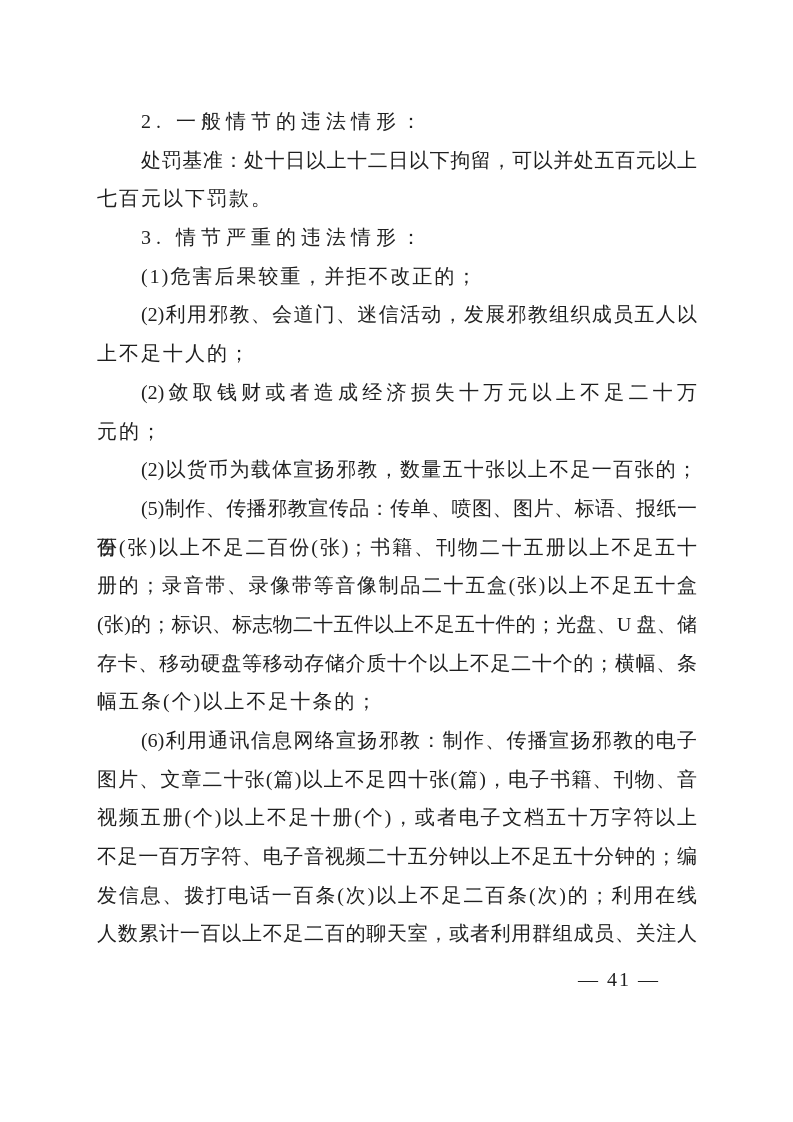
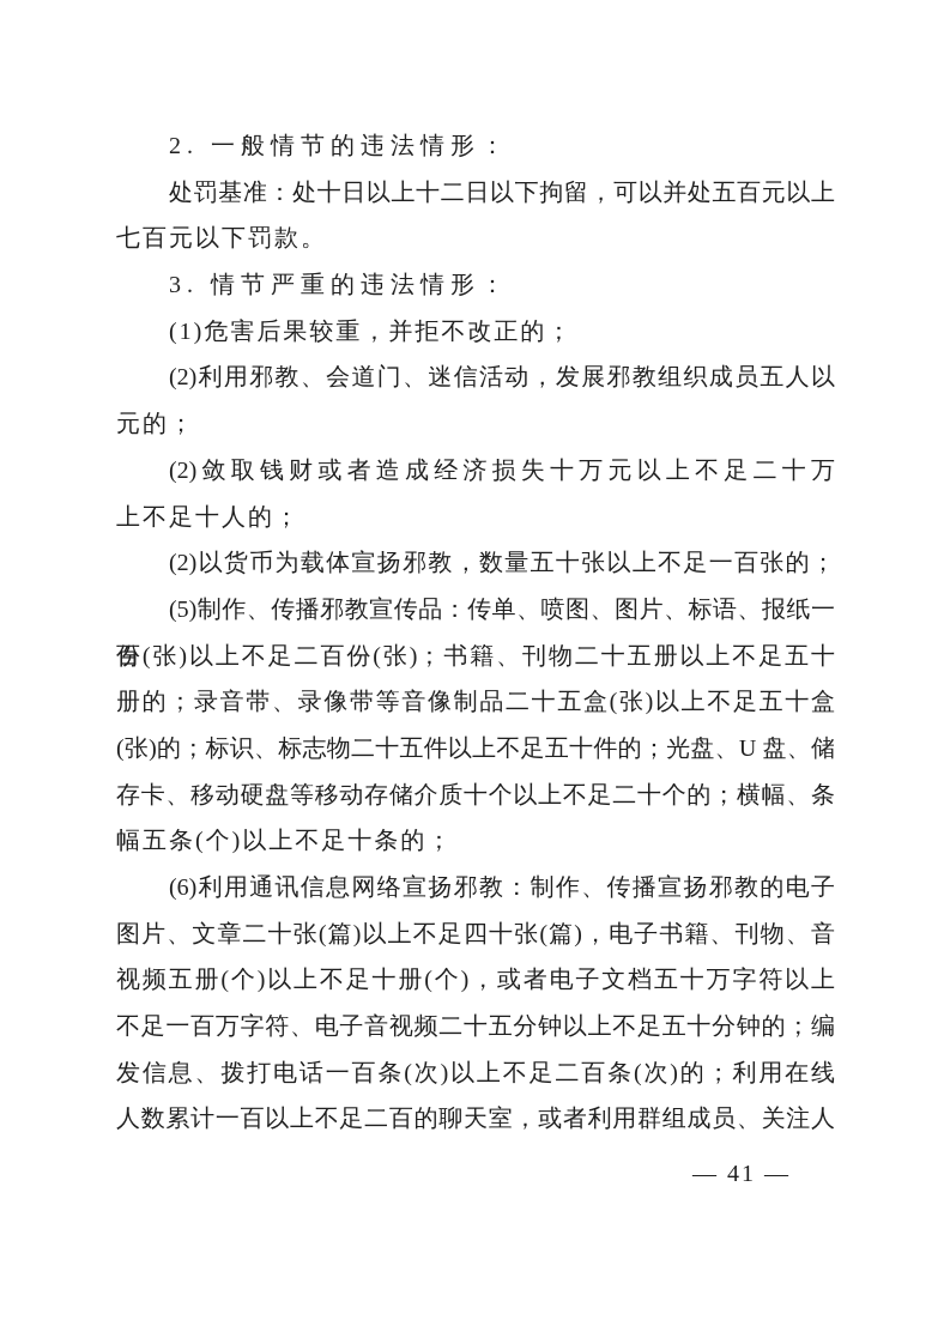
  2. 一般情节的违法情形：
  处罚基准：处十日以上十二日以下拘留，可以并处五百元以上
  七百元以下罚款。
  3. 情节严重的违法情形：
  (1)危害后果较重，并拒不改正的；
  (2)利用邪教、会道门、迷信活动，发展邪教组织成员五人以
- 上不足十人的；
+ 元的；
  (2)敛取钱财或者造成经济损失十万元以上不足二十万
- 元的；
+ 上不足十人的；
  (2)以货币为载体宣扬邪教，数量五十张以上不足一百张的；
  (5)制作、传播邪教宣传品：传单、喷图、图片、标语、报纸一百
  份(张)以上不足二百份(张)；书籍、刊物二十五册以上不足五十
  册的；录音带、录像带等音像制品二十五盒(张)以上不足五十盒
  (张)的；标识、标志物二十五件以上不足五十件的；光盘、U 盘、储
  存卡、移动硬盘等移动存储介质十个以上不足二十个的；横幅、条
  幅五条(个)以上不足十条的；
  (6)利用通讯信息网络宣扬邪教：制作、传播宣扬邪教的电子
  图片、文章二十张(篇)以上不足四十张(篇)，电子书籍、刊物、音
  视频五册(个)以上不足十册(个)，或者电子文档五十万字符以上
  不足一百万字符、电子音视频二十五分钟以上不足五十分钟的；编
  发信息、拨打电话一百条(次)以上不足二百条(次)的；利用在线
  人数累计一百以上不足二百的聊天室，或者利用群组成员、关注人
  — 41 —
